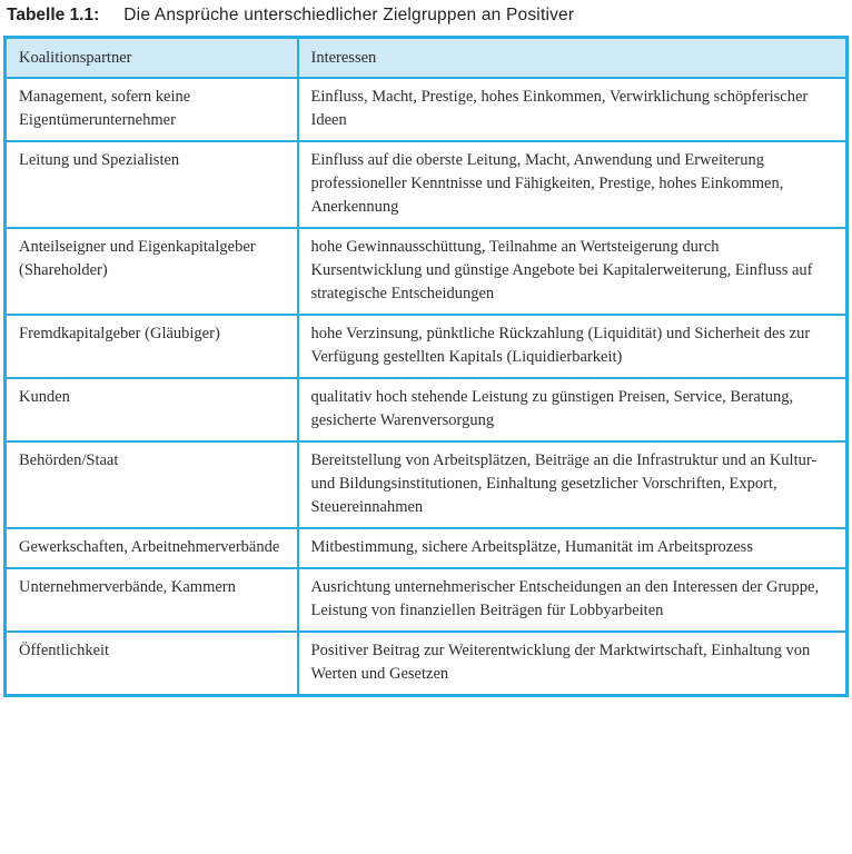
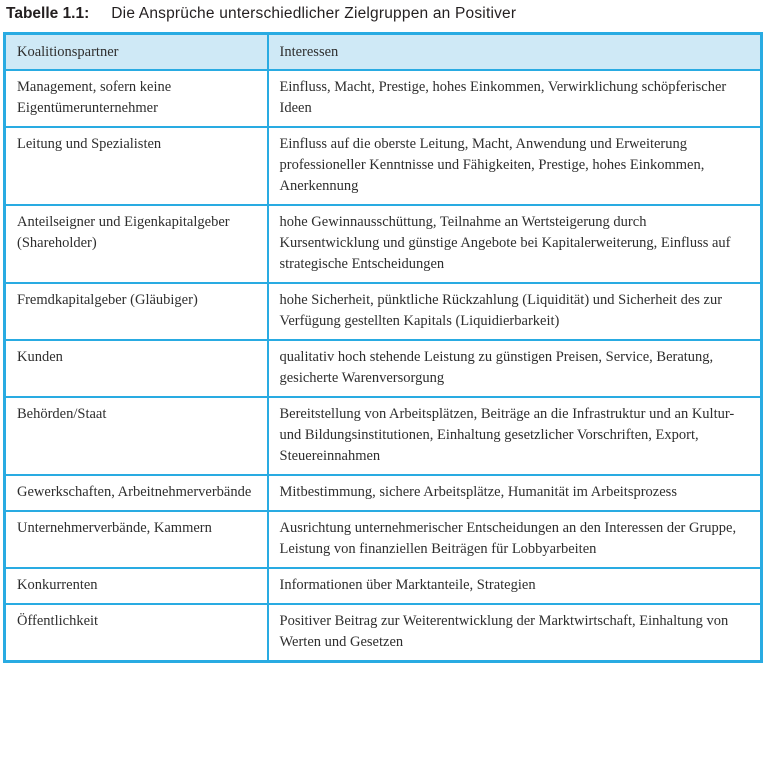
  Tabelle 1.1: Die Ansprüche unterschiedlicher Zielgruppen an Positiver
  Koalitionspartner	Interessen
  Management, sofern keine Eigentümerunternehmer	Einfluss, Macht, Prestige, hohes Einkommen, Verwirklichung schöpferischer Ideen
  Leitung und Spezialisten	Einfluss auf die oberste Leitung, Macht, Anwendung und Erweiterung professioneller Kenntnisse und Fähigkeiten, Prestige, hohes Einkommen, Anerkennung
  Anteilseigner und Eigenkapitalgeber (Shareholder)	hohe Gewinnausschüttung, Teilnahme an Wertsteigerung durch Kursentwicklung und günstige Angebote bei Kapitalerweiterung, Einfluss auf strategische Entscheidungen
- Fremdkapitalgeber (Gläubiger)	hohe Verzinsung, pünktliche Rückzahlung (Liquidität) und Sicherheit des zur Verfügung gestellten Kapitals (Liquidierbarkeit)
+ Fremdkapitalgeber (Gläubiger)	hohe Sicherheit, pünktliche Rückzahlung (Liquidität) und Sicherheit des zur Verfügung gestellten Kapitals (Liquidierbarkeit)
  Kunden	qualitativ hoch stehende Leistung zu günstigen Preisen, Service, Beratung, gesicherte Warenversorgung
  Behörden/Staat	Bereitstellung von Arbeitsplätzen, Beiträge an die Infrastruktur und an Kultur- und Bildungsinstitutionen, Einhaltung gesetzlicher Vorschriften, Export, Steuereinnahmen
  Gewerkschaften, Arbeitnehmerverbände	Mitbestimmung, sichere Arbeitsplätze, Humanität im Arbeitsprozess
  Unternehmerverbände, Kammern	Ausrichtung unternehmerischer Entscheidungen an den Interessen der Gruppe, Leistung von finanziellen Beiträgen für Lobbyarbeiten
+ Konkurrenten	Informationen über Marktanteile, Strategien
  Öffentlichkeit	Positiver Beitrag zur Weiterentwicklung der Marktwirtschaft, Einhaltung von Werten und Gesetzen
